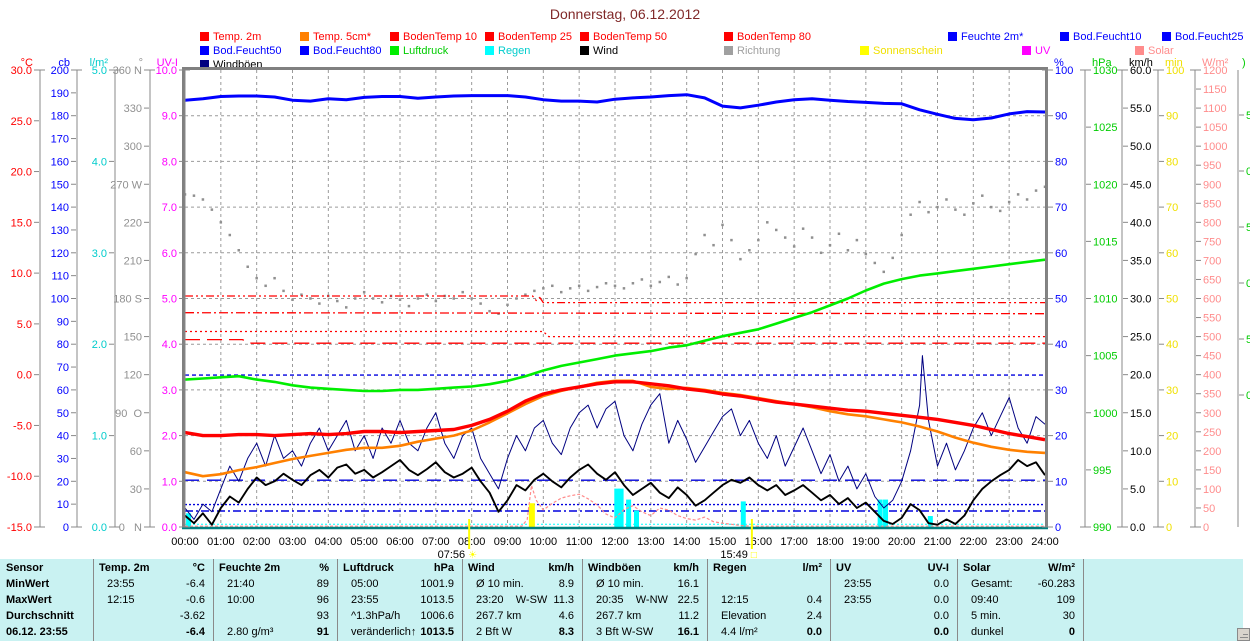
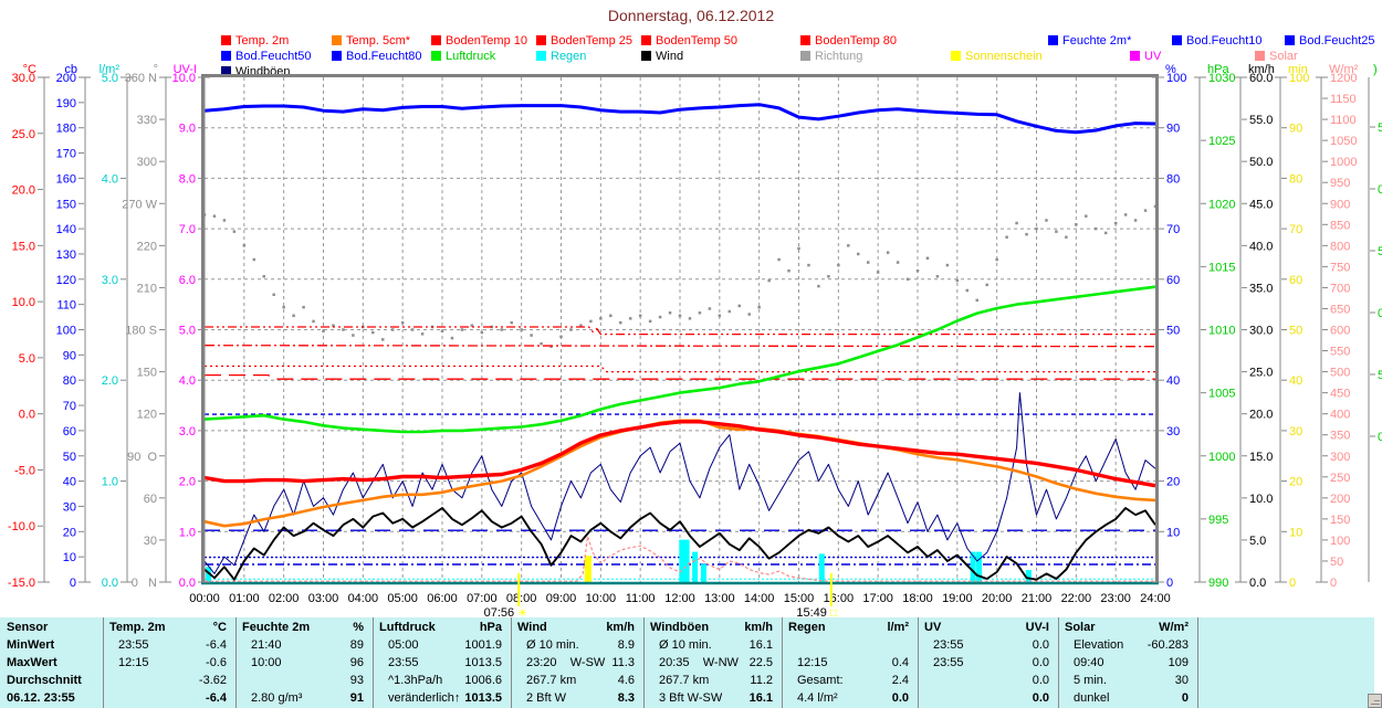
  Donnerstag, 06.12.2012
  Temp. 2m
  Temp. 5cm*
  BodenTemp 10
  BodenTemp 25
  BodenTemp 50
  BodenTemp 80
  Feuchte 2m*
  Bod.Feucht10
  Bod.Feucht25
  Bod.Feucht50
  Bod.Feucht80
  Luftdruck
  Regen
  Wind
  Richtung
  Sonnenschein
  UV
  Solar
  Windböen
  °C
  30.0
  25.0
  20.0
  15.0
  10.0
  5.0
  0.0
  -5.0
  -10.0
  -15.0
  cb
  200
  190
  180
  170
  160
  150
  140
  130
  120
  110
  100
  90
  80
  70
  60
  50
  40
  30
  20
  10
  0
  l/m²
  5.0
  4.0
  3.0
  2.0
  1.0
  0.0
  °
  360 N
  330
  300
  270 W
  220
  210
  180 S
  150
  120
  90 O
  60
  30
  0 N
  UV-I
  10.0
  9.0
  8.0
  7.0
  6.0
  5.0
  4.0
  3.0
  2.0
  1.0
  0.0
  %
  100
  90
  80
  70
  60
  50
  40
  30
  20
  10
  0
  hPa
  1030
  1025
  1020
  1015
  1010
  1005
  1000
  995
  990
  km/h
  60.0
  55.0
  50.0
  45.0
  40.0
  35.0
  30.0
  25.0
  20.0
  15.0
  10.0
  5.0
  0.0
  min
  100
  90
  80
  70
  60
  50
  40
  30
  20
  10
  0
  W/m²
  1200
  1150
  1100
  1050
  1000
  950
  900
  850
  800
  750
  700
  650
  600
  550
  500
  450
  400
  350
  300
  250
  200
  150
  100
  50
  0
  )
  5
  0
  5
  0
  5
  0
  00:00
  01:00
  02:00
  03:00
  04:00
  05:00
  06:00
  07:00
  08:00
  09:00
  10:00
  11:00
  12:00
  13:00
  14:00
  15:00
  16:00
  17:00
  18:00
  19:00
  20:00
  21:00
  22:00
  23:00
  24:00
  07:56
  ☀
  15:49
  □
  Sensor
  MinWert
  MaxWert
  Durchschnitt
  06.12. 23:55
  Temp. 2m
  °C
  23:55
  -6.4
  12:15
  -0.6
  -3.62
  -6.4
  Feuchte 2m
  %
  21:40
  89
  10:00
  96
  93
  2.80 g/m³
  91
  Luftdruck
  hPa
  05:00
  1001.9
  23:55
  1013.5
  ^1.3hPa/h
  1006.6
  veränderlich↑
  1013.5
  Wind
  km/h
  Ø 10 min.
  8.9
  23:20 W-SW
  11.3
  267.7 km
  4.6
  2 Bft W
  8.3
  Windböen
  km/h
  Ø 10 min.
  16.1
  20:35 W-NW
  22.5
  267.7 km
  11.2
  3 Bft W-SW
  16.1
  Regen
  l/m²
  12:15
  0.4
- Elevation
+ Gesamt:
  2.4
  4.4 l/m²
  0.0
  UV
  UV-I
  23:55
  0.0
  23:55
  0.0
  0.0
  0.0
  Solar
  W/m²
- Gesamt:
+ Elevation
  -60.283
  09:40
  109
  5 min.
  30
  dunkel
  0
